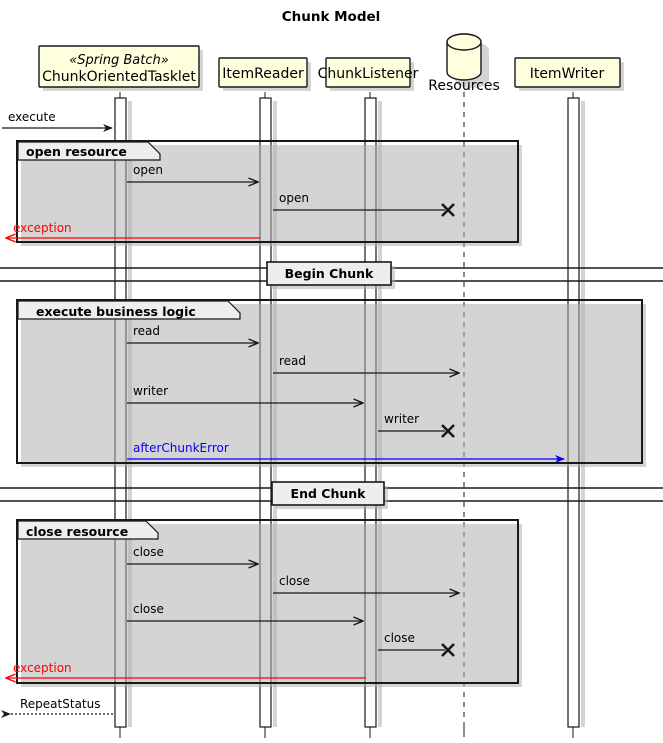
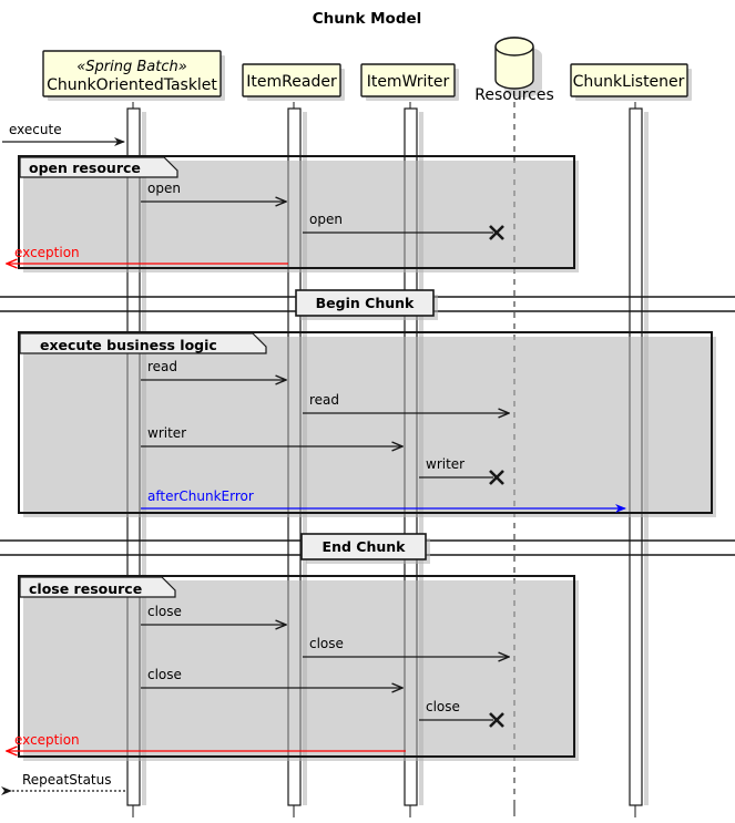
  Chunk Model
  «Spring Batch»
  ChunkOrientedTasklet
  ItemReader
- ChunkListener
+ ItemWriter
  Resources
- ItemWriter
+ ChunkListener
  execute
  open resource
  open
  open
  exception
  Begin Chunk
  execute business logic
  read
  read
  writer
  writer
  afterChunkError
  End Chunk
  close resource
  close
  close
  close
  close
  exception
  RepeatStatus
